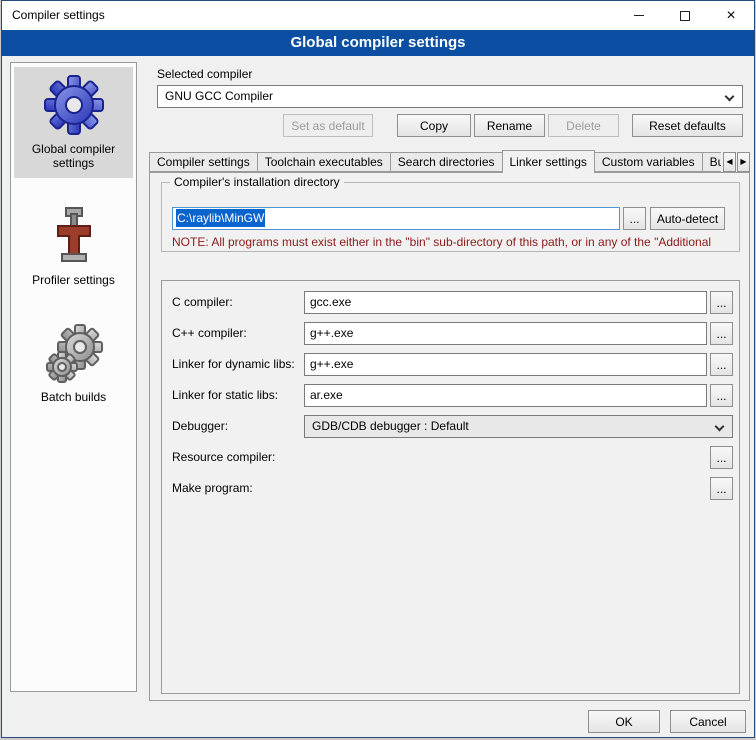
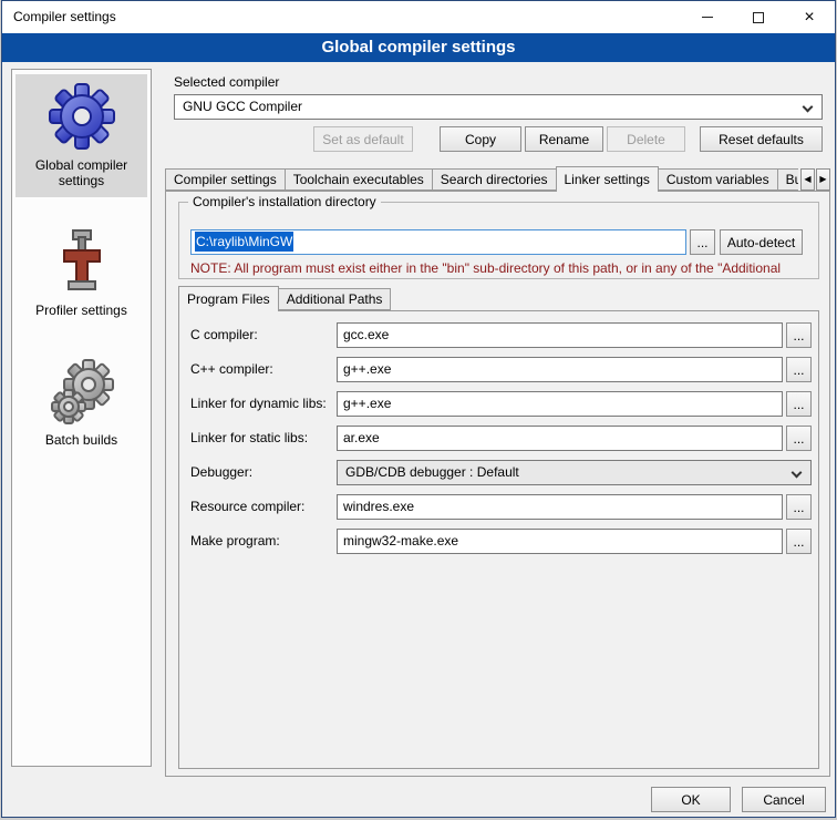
  Compiler settings
  ×
  Global compiler settings
  Global compiler settings
  Profiler settings
  Batch builds
  Selected compiler
  GNU GCC Compiler
  Set as default
  Copy
  Rename
  Delete
  Reset defaults
  Compiler settings
  Toolchain executables
  Search directories
  Linker settings
  Custom variables
  ◀
  ▶
  Compiler's installation directory
  C:\raylib\MinGW
  ...
  Auto-detect
- NOTE: All programs must exist either in the "bin" sub-directory of this path, or in any of the "Additional
+ NOTE: All program must exist either in the "bin" sub-directory of this path, or in any of the "Additional
+ Program Files
+ Additional Paths
  C compiler:
  gcc.exe
  ...
  C++ compiler:
  g++.exe
  ...
  Linker for dynamic libs:
  g++.exe
  ...
  Linker for static libs:
  ar.exe
  ...
  Debugger:
  GDB/CDB debugger : Default
  Resource compiler:
+ windres.exe
  ...
  Make program:
+ mingw32-make.exe
  ...
  OK
  Cancel
